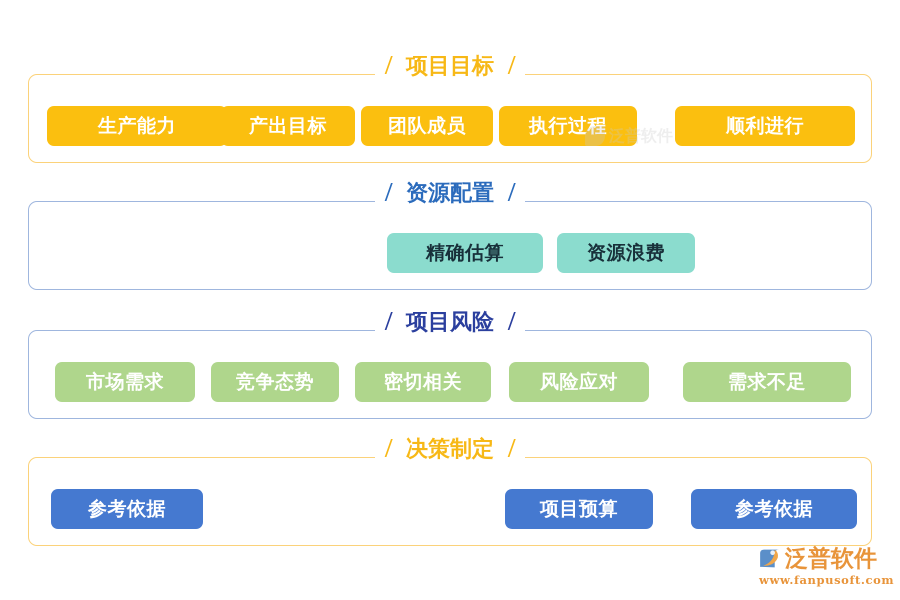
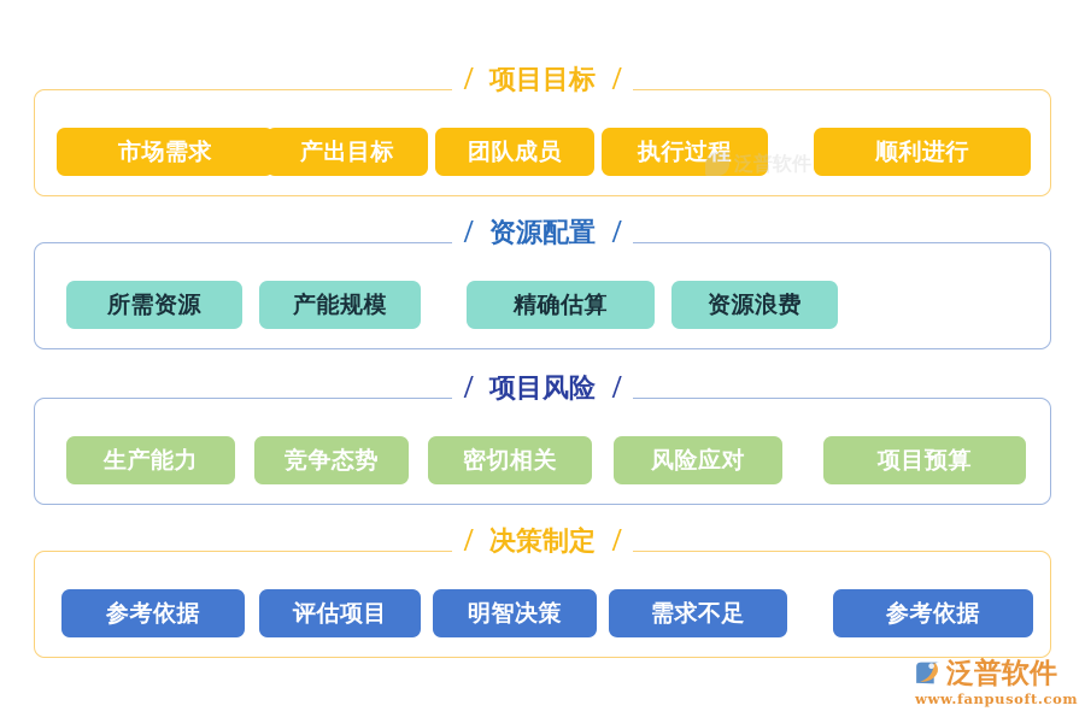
  项目目标
- 生产能力
+ 市场需求
  产出目标
  团队成员
  执行过程
  顺利进行
  资源配置
+ 所需资源
+ 产能规模
  精确估算
  资源浪费
  项目风险
- 市场需求
+ 生产能力
  竞争态势
  密切相关
  风险应对
- 需求不足
+ 项目预算
  决策制定
  参考依据
+ 评估项目
+ 明智决策
- 项目预算
+ 需求不足
  参考依据
  泛普软件
  泛普软件
  www.fanpusoft.com
